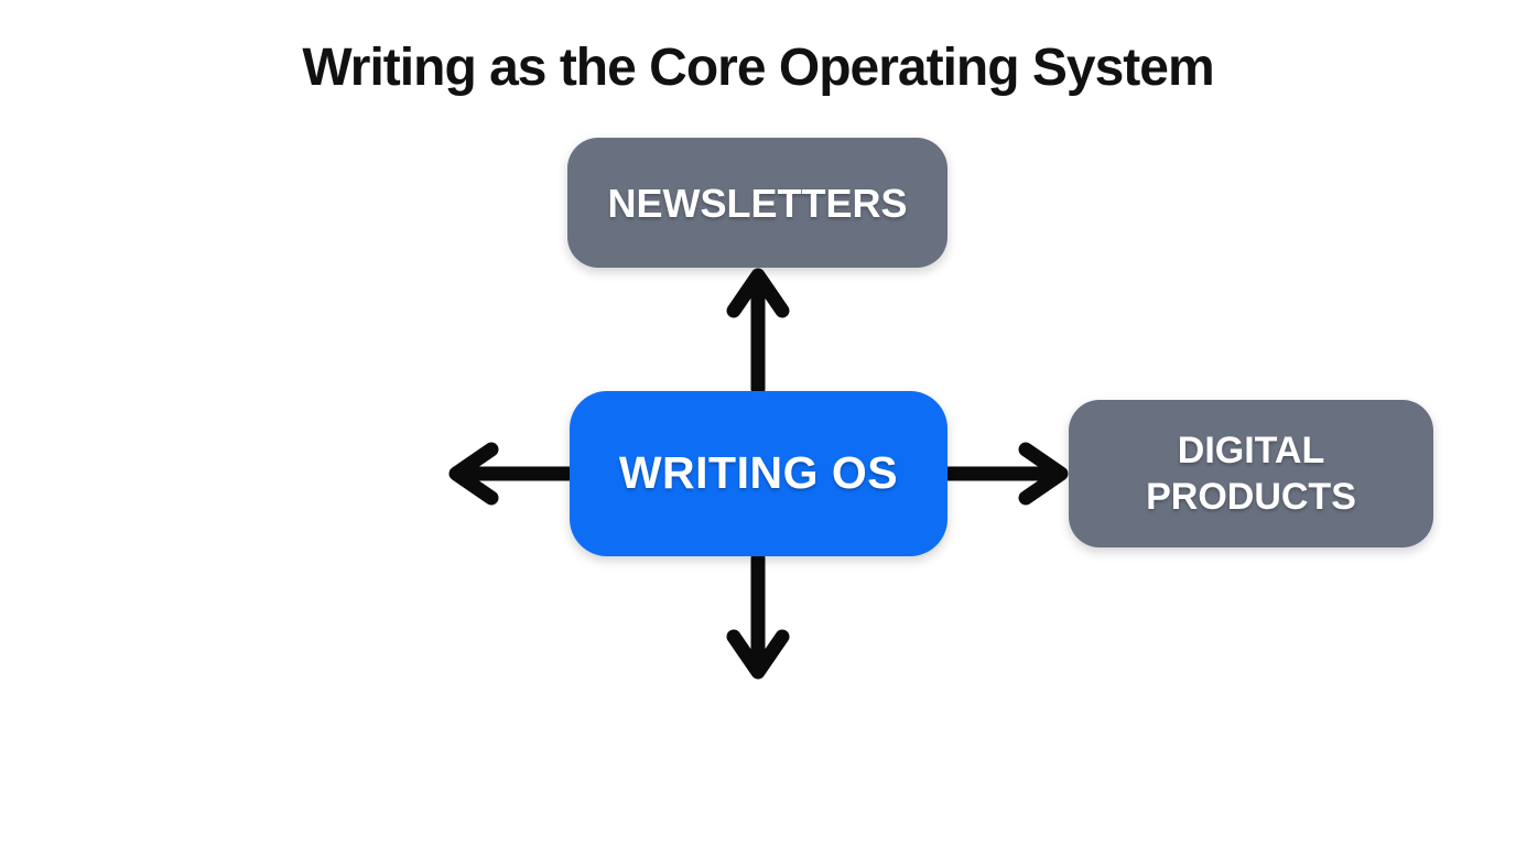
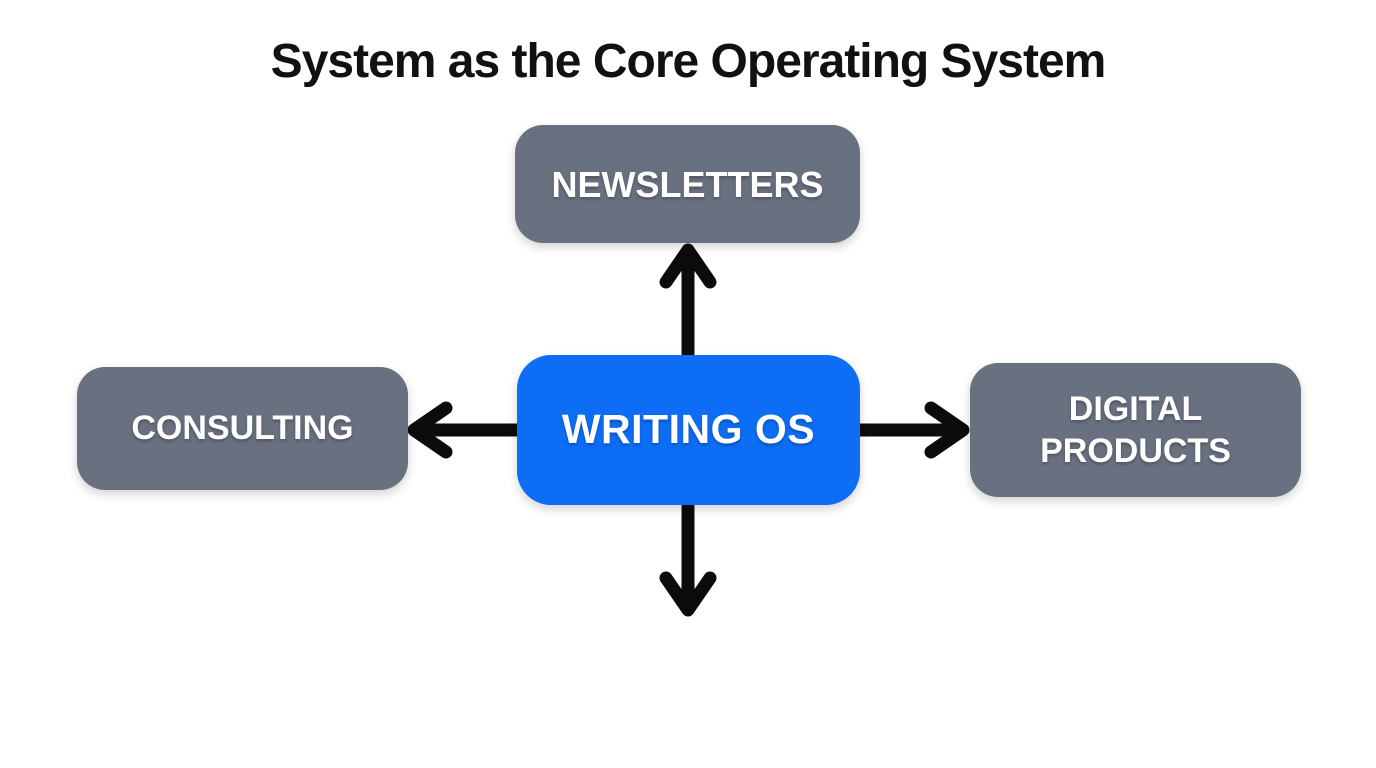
- Writing as the Core Operating System
+ System as the Core Operating System
  NEWSLETTERS
+ CONSULTING
  WRITING OS
  DIGITAL PRODUCTS
